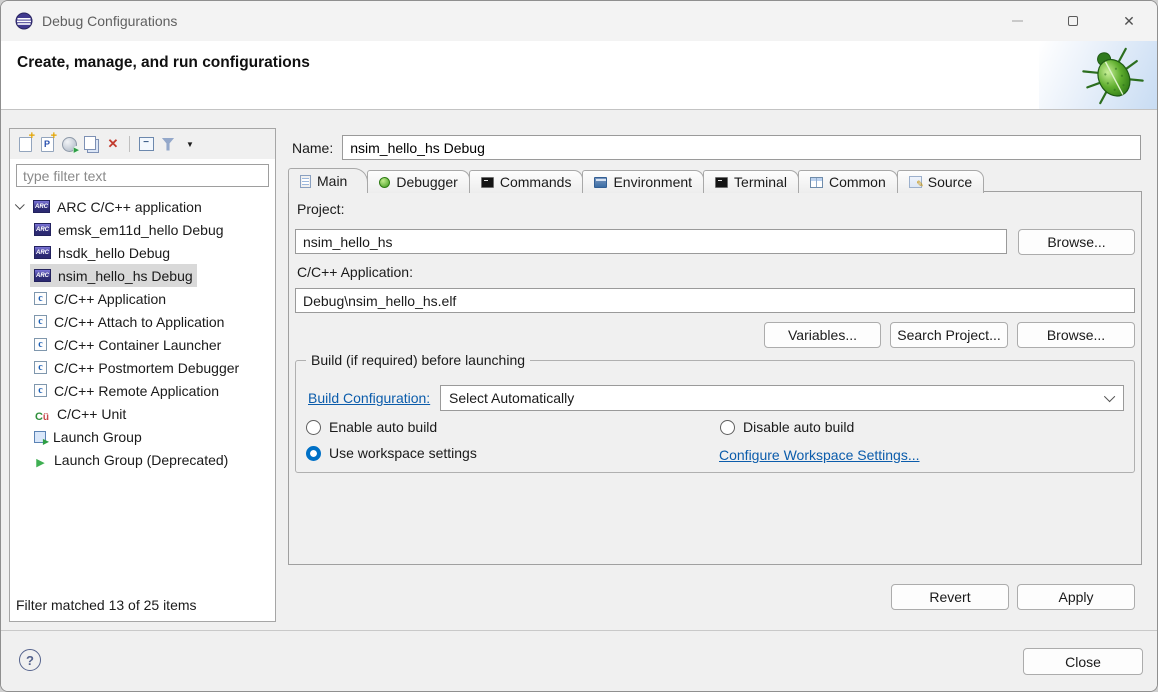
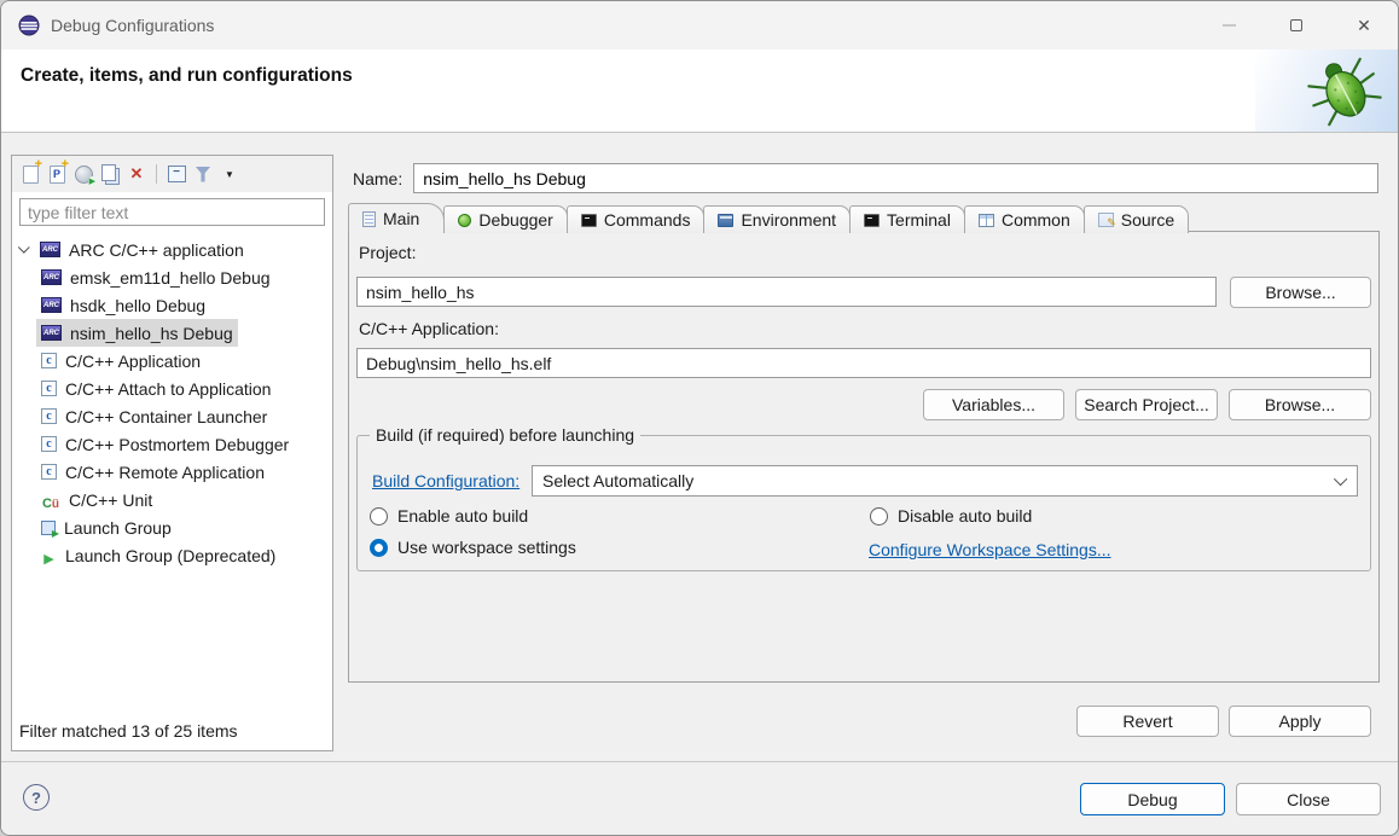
  Debug Configurations
  ✕
- Create, manage, and run configurations
+ Create, items, and run configurations
  type filter text
  ARC C/C++ application
  emsk_em11d_hello Debug
  hsdk_hello Debug
  nsim_hello_hs Debug
  C/C++ Application
  C/C++ Attach to Application
  C/C++ Container Launcher
  C/C++ Postmortem Debugger
  C/C++ Remote Application
  C/C++ Unit
  Launch Group
  Launch Group (Deprecated)
  Filter matched 13 of 25 items
  Name:
  nsim_hello_hs Debug
  Main
  Debugger
  Commands
  Environment
  Terminal
  Common
  Source
  Project:
  nsim_hello_hs
  Browse...
  C/C++ Application:
  Debug\nsim_hello_hs.elf
  Variables...
  Search Project...
  Browse...
  Build (if required) before launching
  Build Configuration:
  Select Automatically
  Enable auto build
  Disable auto build
  Use workspace settings
  Configure Workspace Settings...
  Revert
  Apply
  ?
+ Debug
  Close
